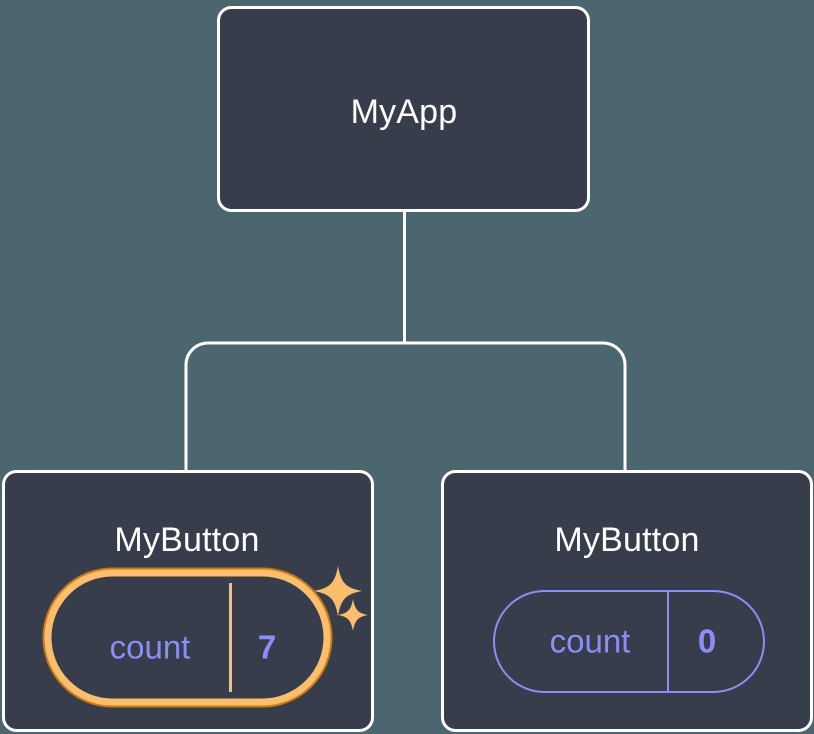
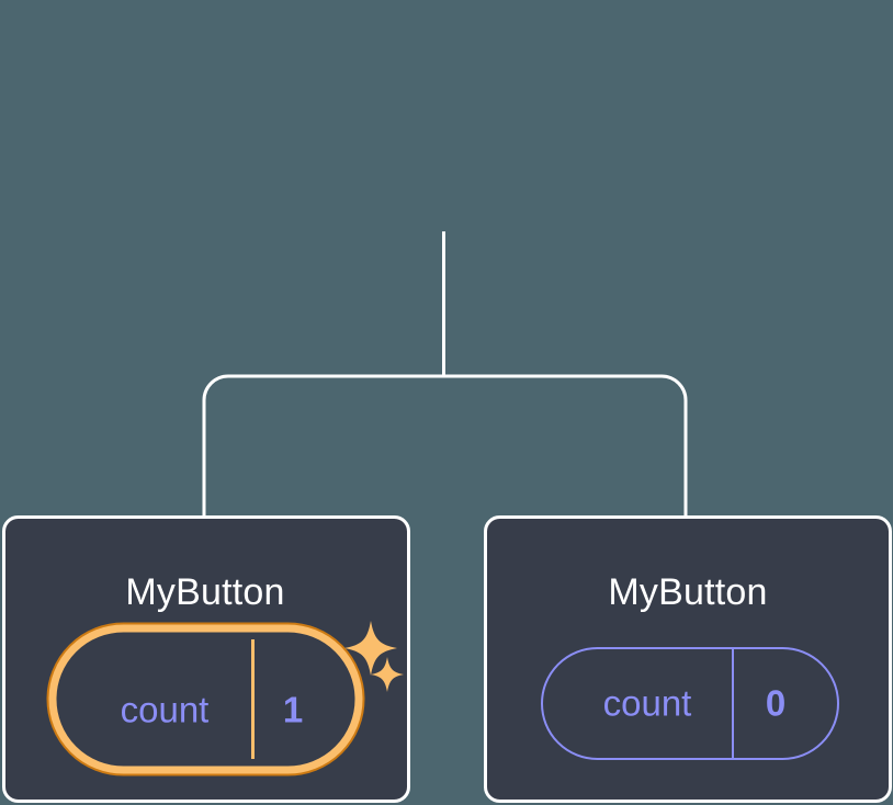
- MyApp
  MyButton
  count
- 7
+ 1
  MyButton
  count
  0
